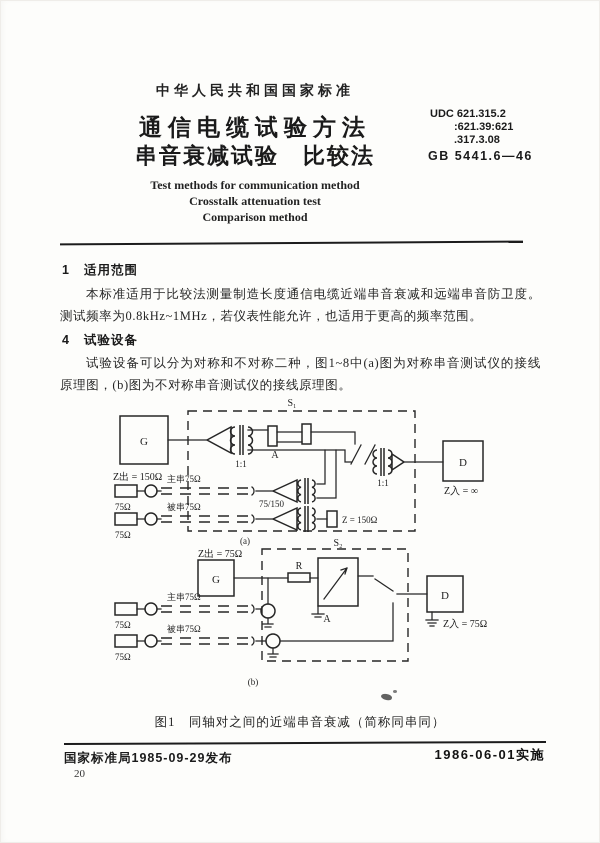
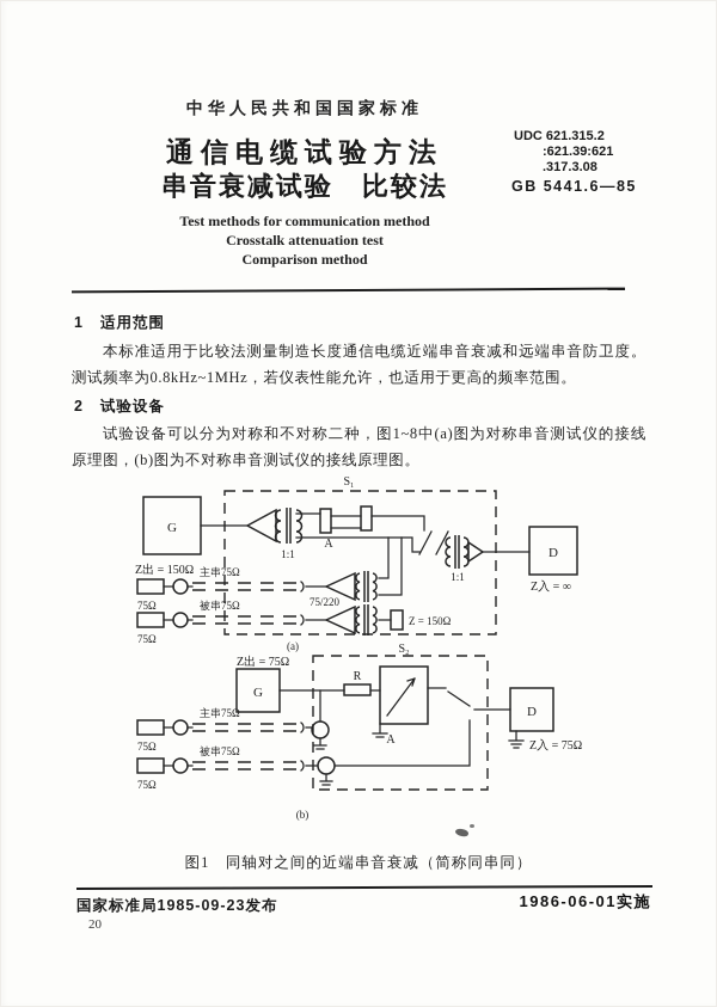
  中华人民共和国国家标准
  通信电缆试验方法
  串音衰减试验 比较法
  UDC 621.315.2
  :621.39:621
  .317.3.08
- GB 5441.6—46
+ GB 5441.6—85
  Test methods for communication method
  Crosstalk attenuation test
  Comparison method
  1 适用范围
  本标准适用于比较法测量制造长度通信电缆近端串音衰减和远端串音防卫度。测试频率为0.8kHz~1MHz，若仪表性能允许，也适用于更高的频率范围。
- 4 试验设备
+ 2 试验设备
  试验设备可以分为对称和不对称二种，图1~8中(a)图为对称串音测试仪的接线原理图，(b)图为不对称串音测试仪的接线原理图。
  S₁
  G
  Z出 = 150Ω
  1:1
  A
  1:1
  D
  Z入 = ∞
  主串75Ω
  75Ω
  被串75Ω
  75Ω
- 75/150
+ 75/220
  Z = 150Ω
  (a)
  S₂
  Z出 = 75Ω
  G
  R
  A
  D
  Z入 = 75Ω
  主串75Ω
  75Ω
  被串75Ω
  75Ω
  (b)
  图1 同轴对之间的近端串音衰减（简称同串同）
- 国家标准局1985-09-29发布
+ 国家标准局1985-09-23发布
  1986-06-01实施
  20
